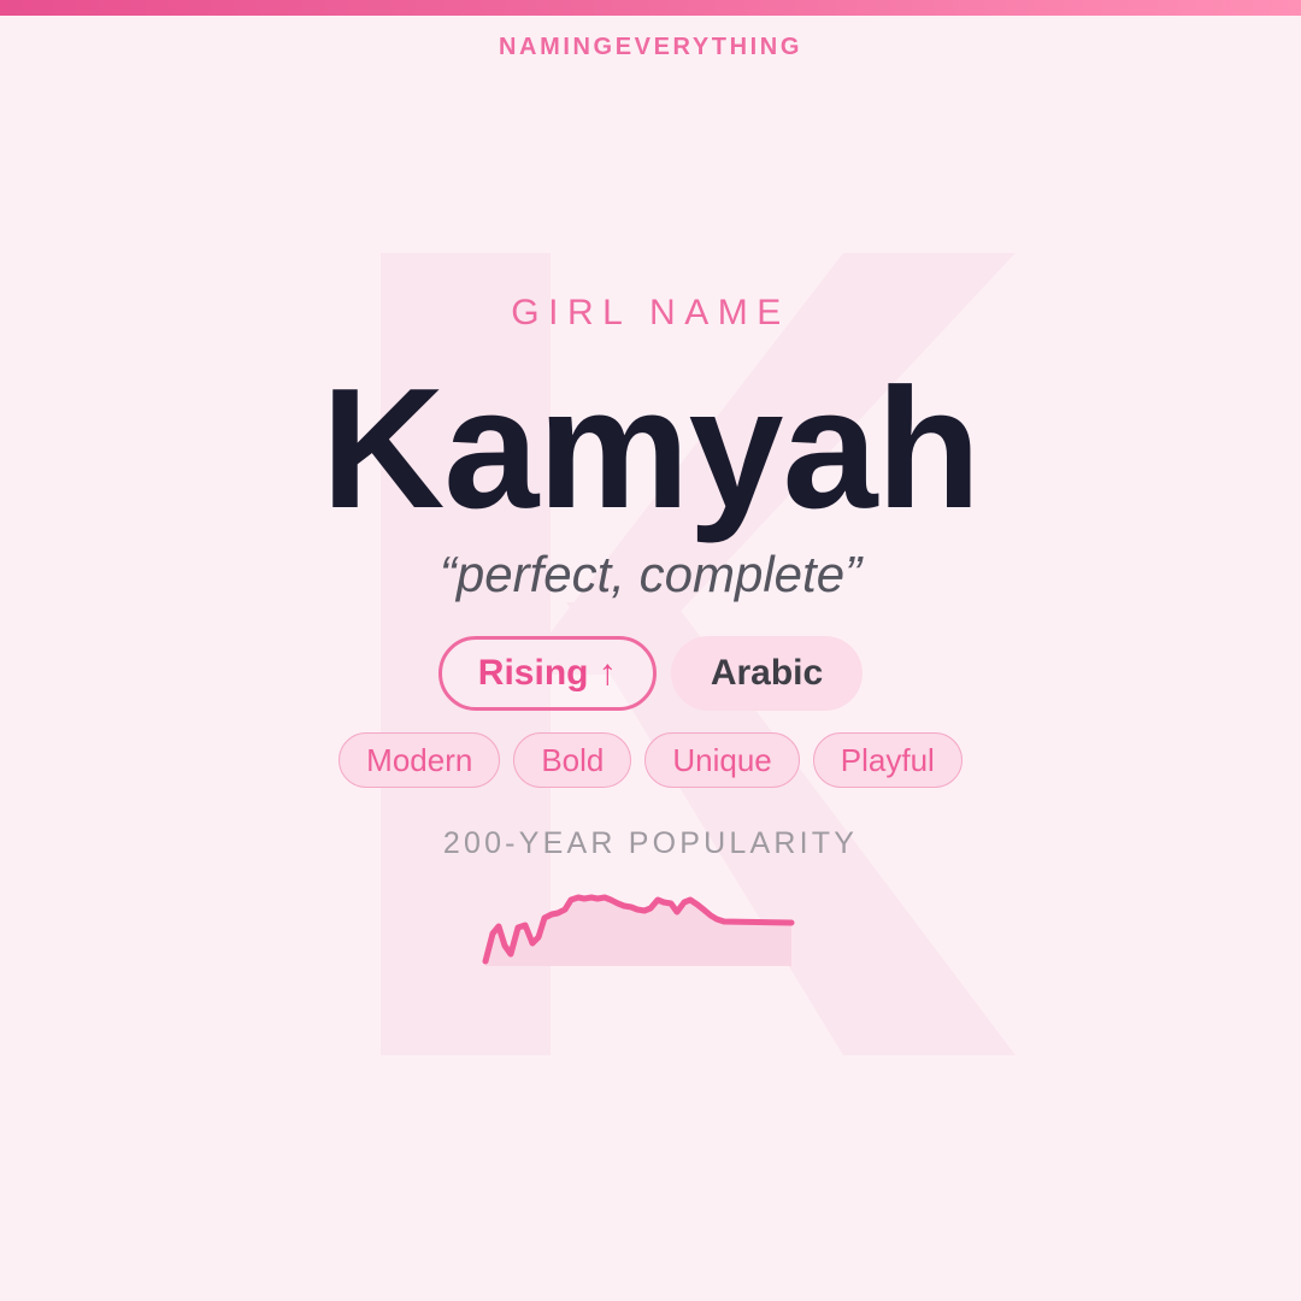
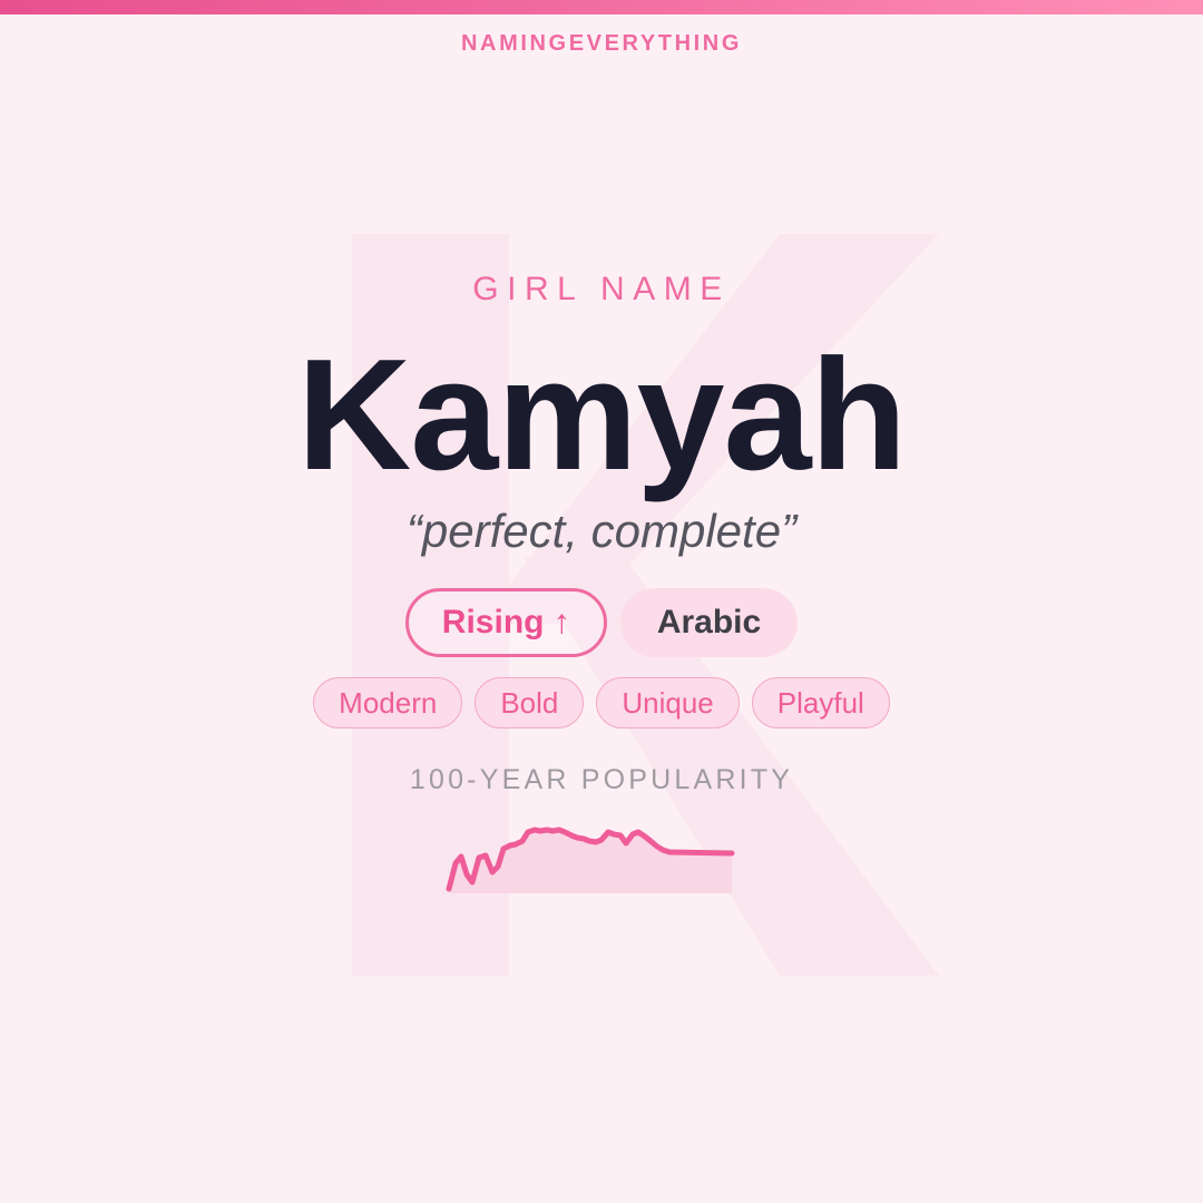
  NAMINGEVERYTHING
  GIRL NAME
  Kamyah
  “perfect, complete”
  Rising ↑
  Arabic
  Modern
  Bold
  Unique
  Playful
- 200-YEAR POPULARITY
+ 100-YEAR POPULARITY
